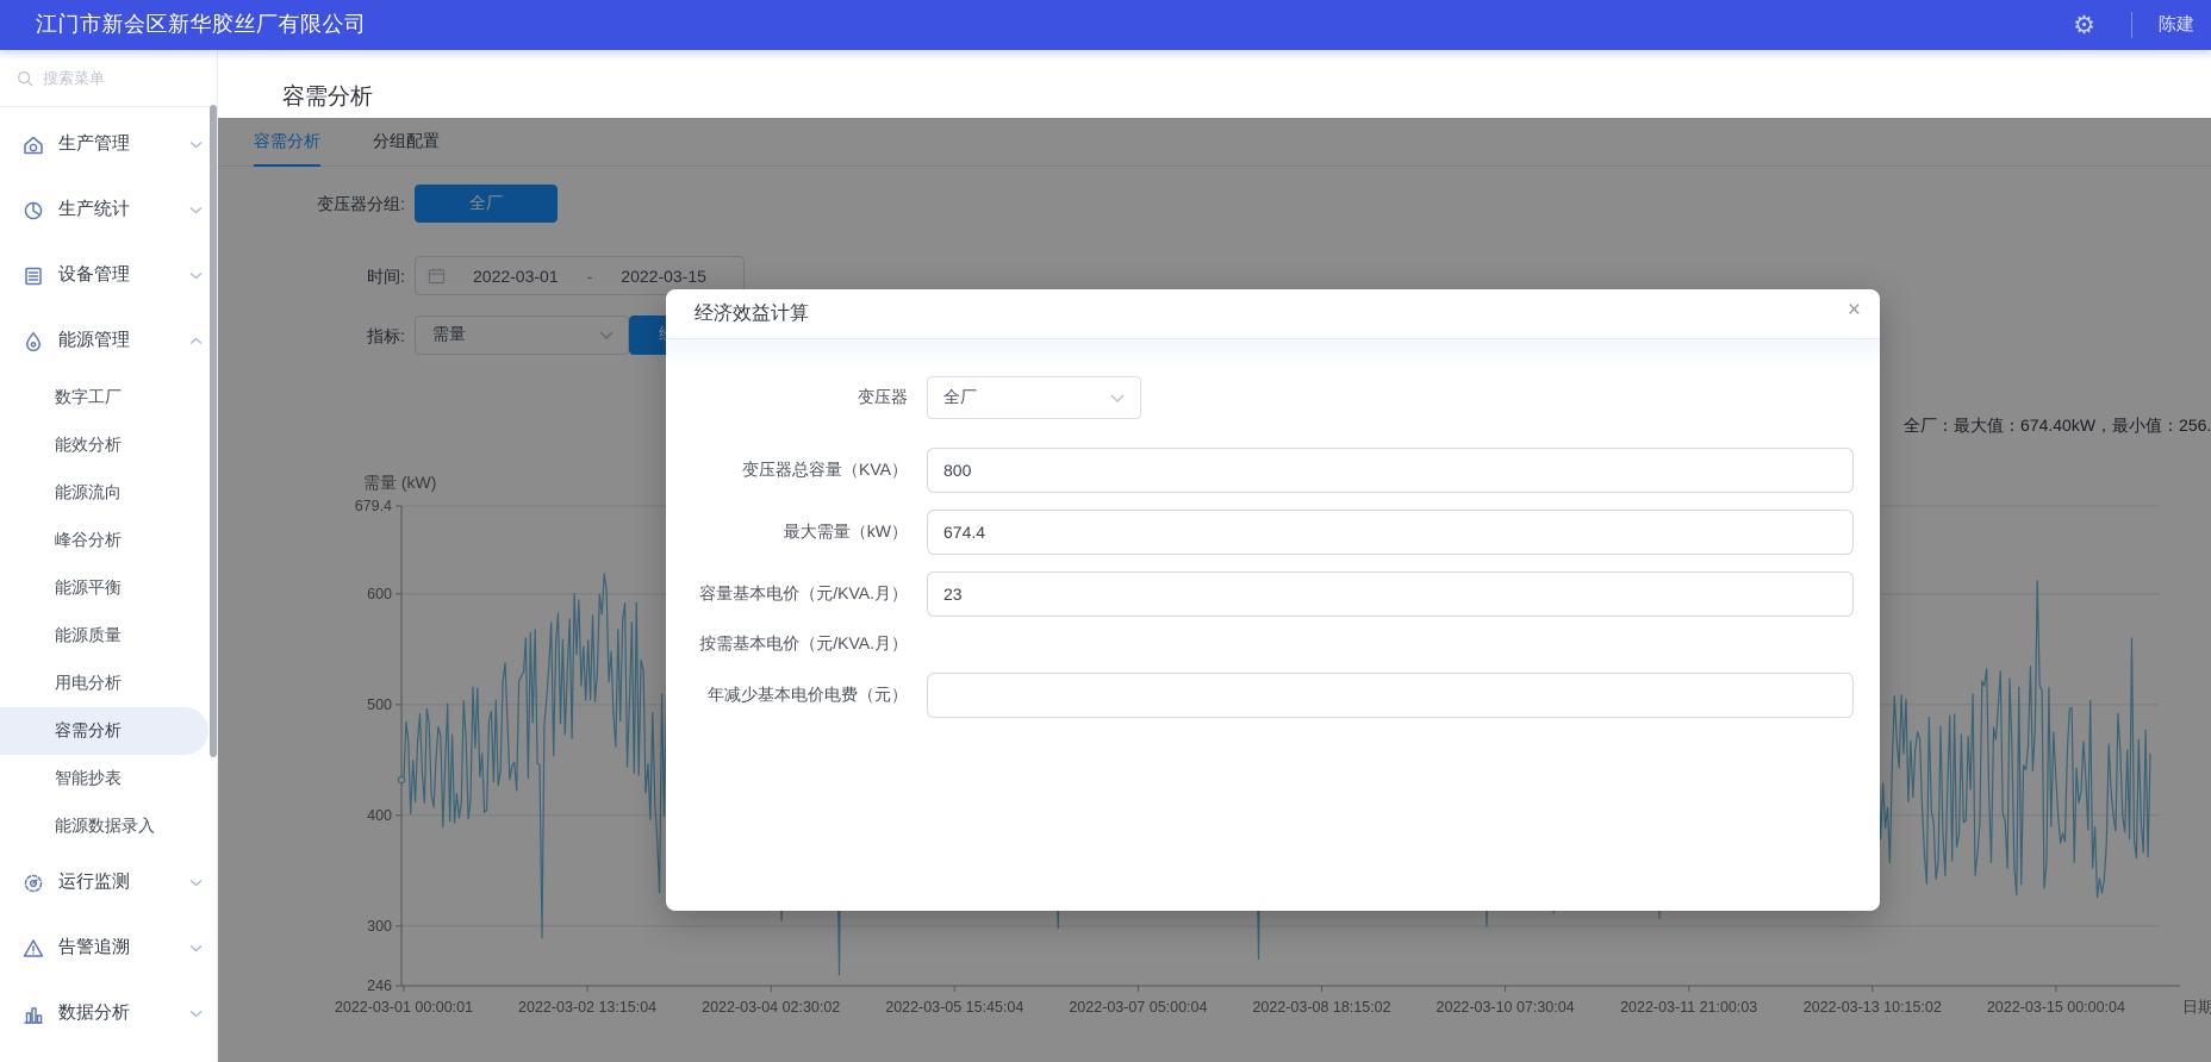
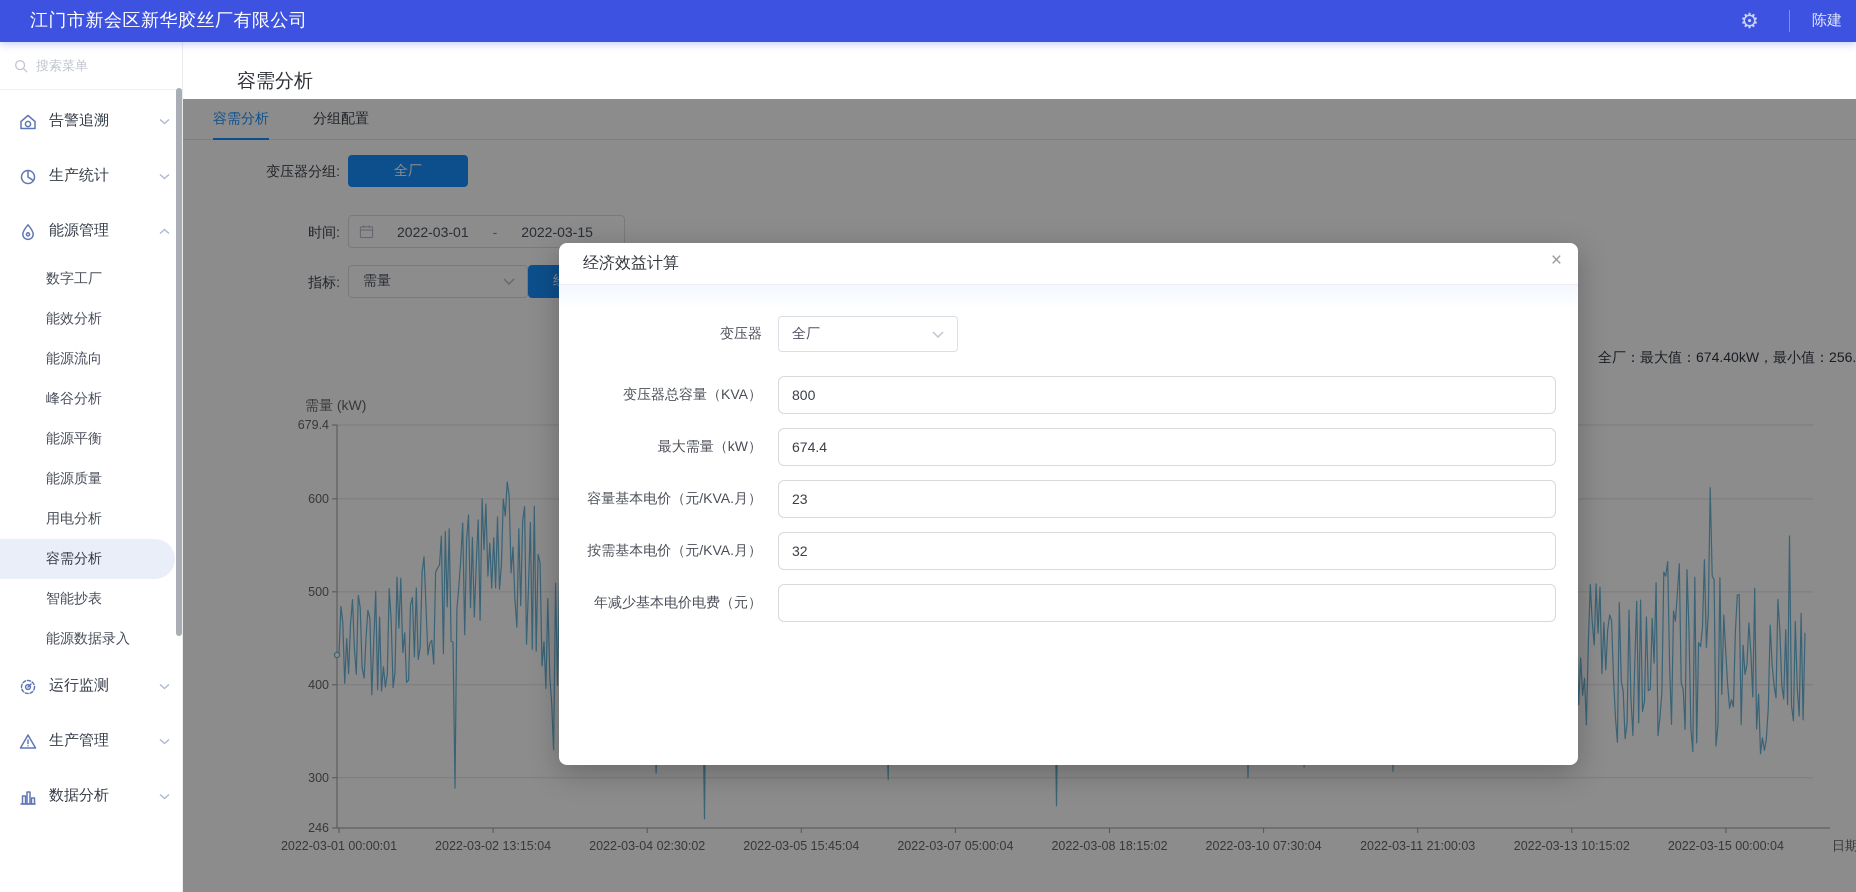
  江门市新会区新华胶丝厂有限公司
  ⚙
  陈建
  搜索菜单
- 生产管理
+ 告警追溯
  生产统计
- 设备管理
  能源管理
  数字工厂
  能效分析
  能源流向
  峰谷分析
  能源平衡
  能源质量
  用电分析
  容需分析
  智能抄表
  能源数据录入
  运行监测
- 告警追溯
+ 生产管理
  数据分析
  容需分析
  容需分析
  分组配置
  变压器分组:
  全厂
  时间:
  2022-03-01
  -
  2022-03-15
  指标:
  需量
  全厂：最大值：674.40kW，最小值：256.
  需量 (kW)
  246
  300
  400
  500
  600
  679.4
  2022-03-01 00:00:01
  2022-03-02 13:15:04
  2022-03-04 02:30:02
  2022-03-05 15:45:04
  2022-03-07 05:00:04
  2022-03-08 18:15:02
  2022-03-10 07:30:04
  2022-03-11 21:00:03
  2022-03-13 10:15:02
  2022-03-15 00:00:04
  日期
  经济效益计算
  ×
  变压器
  全厂
  变压器总容量（KVA）
  800
  最大需量（kW）
  674.4
  容量基本电价（元/KVA.月）
  23
  按需基本电价（元/KVA.月）
+ 32
  年减少基本电价电费（元）
